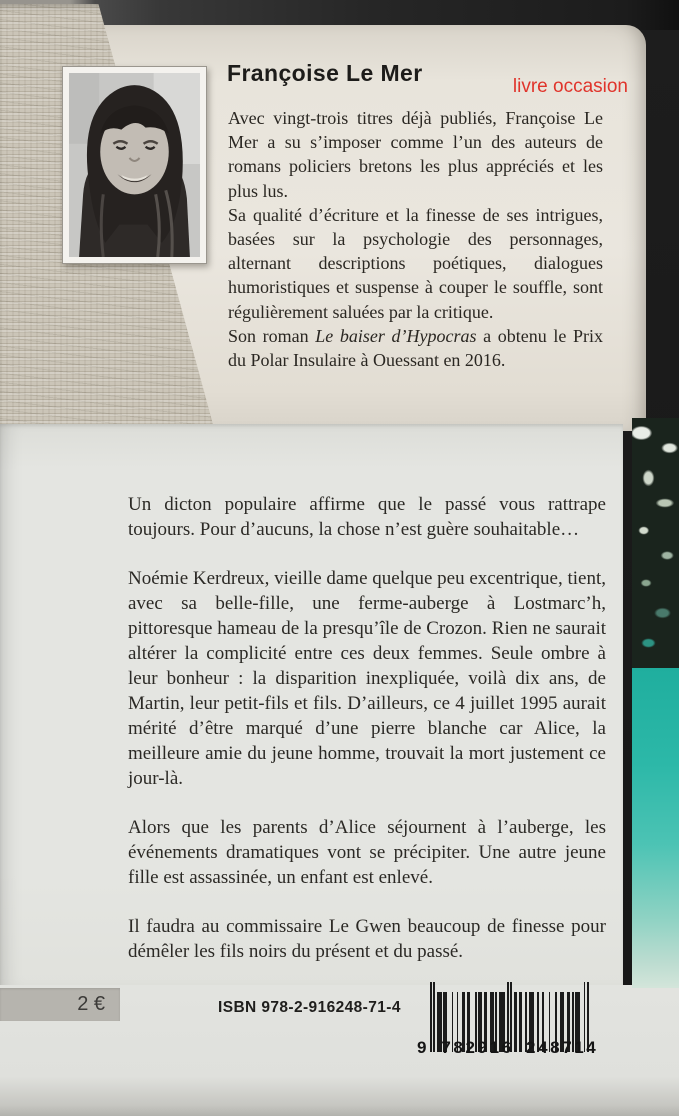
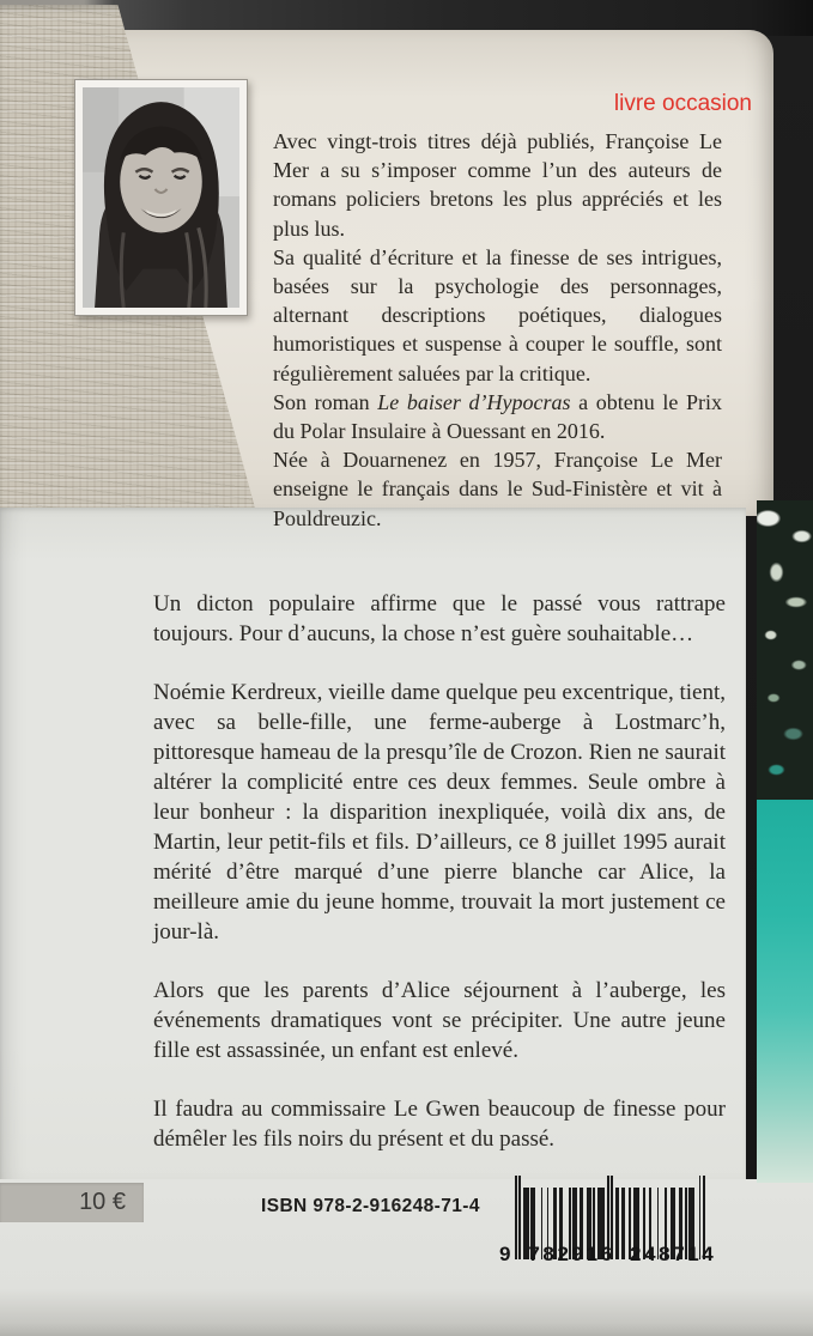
- Françoise Le Mer
  livre occasion
  Avec vingt-trois titres déjà publiés, Françoise Le Mer a su s’imposer comme l’un des auteurs de romans policiers bretons les plus appréciés et les plus lus.
  Sa qualité d’écriture et la finesse de ses intrigues, basées sur la psychologie des personnages, alternant descriptions poétiques, dialogues humoristiques et suspense à couper le souffle, sont régulièrement saluées par la critique.
  Son roman Le baiser d’Hypocras a obtenu le Prix du Polar Insulaire à Ouessant en 2016.
+ Née à Douarnenez en 1957, Françoise Le Mer enseigne le français dans le Sud-Finistère et vit à Pouldreuzic.
  Un dicton populaire affirme que le passé vous rattrape toujours. Pour d’aucuns, la chose n’est guère souhaitable…
- Noémie Kerdreux, vieille dame quelque peu excentrique, tient, avec sa belle-fille, une ferme-auberge à Lostmarc’h, pittoresque hameau de la presqu’île de Crozon. Rien ne saurait altérer la complicité entre ces deux femmes. Seule ombre à leur bonheur : la disparition inexpliquée, voilà dix ans, de Martin, leur petit-fils et fils. D’ailleurs, ce 4 juillet 1995 aurait mérité d’être marqué d’une pierre blanche car Alice, la meilleure amie du jeune homme, trouvait la mort justement ce jour-là.
+ Noémie Kerdreux, vieille dame quelque peu excentrique, tient, avec sa belle-fille, une ferme-auberge à Lostmarc’h, pittoresque hameau de la presqu’île de Crozon. Rien ne saurait altérer la complicité entre ces deux femmes. Seule ombre à leur bonheur : la disparition inexpliquée, voilà dix ans, de Martin, leur petit-fils et fils. D’ailleurs, ce 8 juillet 1995 aurait mérité d’être marqué d’une pierre blanche car Alice, la meilleure amie du jeune homme, trouvait la mort justement ce jour-là.
  Alors que les parents d’Alice séjournent à l’auberge, les événements dramatiques vont se précipiter. Une autre jeune fille est assassinée, un enfant est enlevé.
  Il faudra au commissaire Le Gwen beaucoup de finesse pour démêler les fils noirs du présent et du passé.
- 2 €
+ 10 €
  ISBN 978-2-916248-71-4
  9 782916 248714
